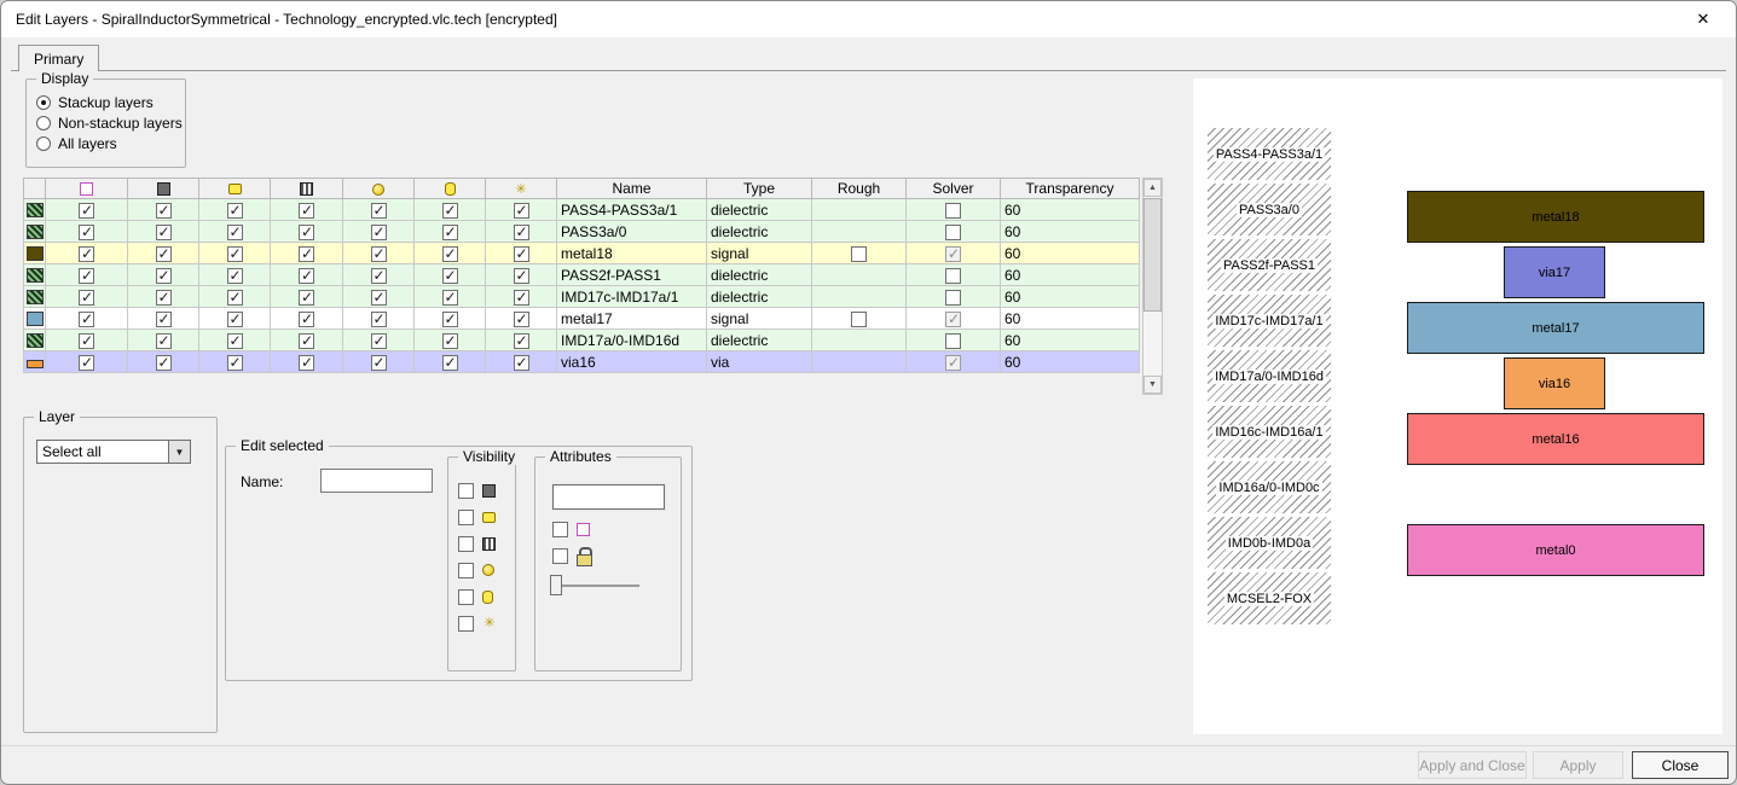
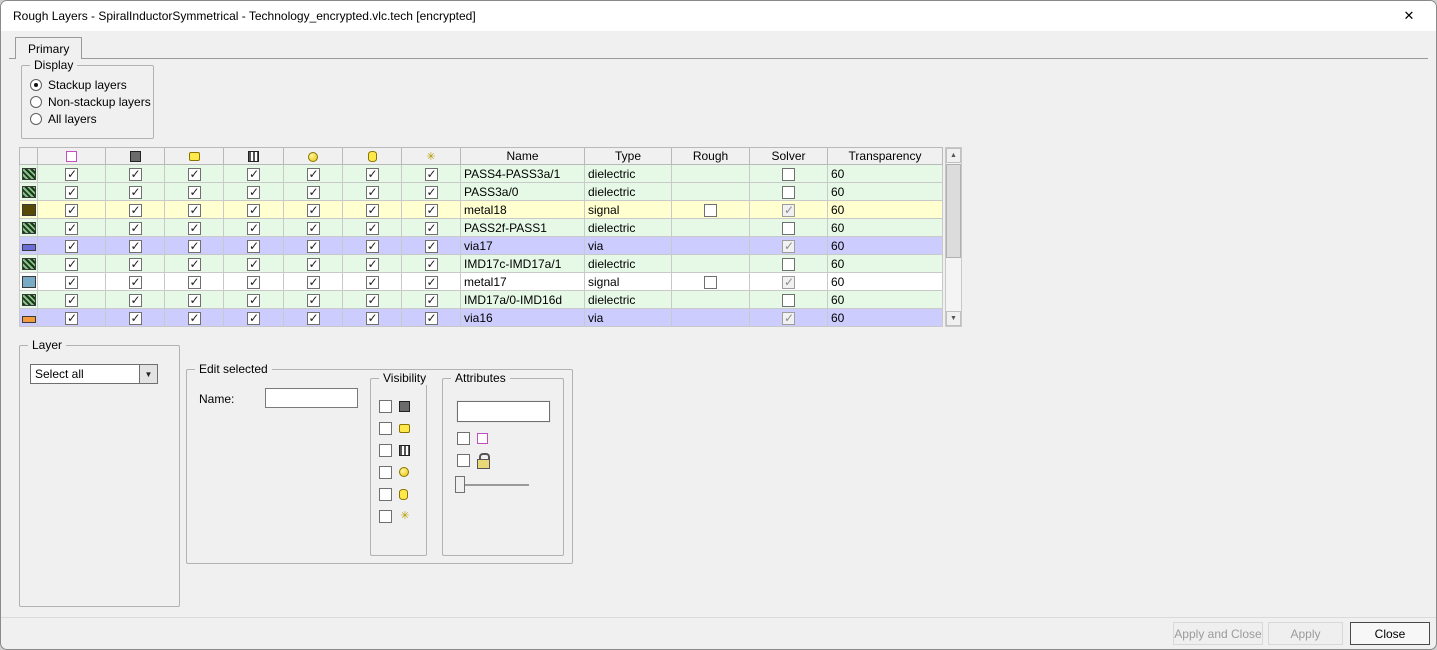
- Edit Layers - SpiralInductorSymmetrical - Technology_encrypted.vlc.tech [encrypted]
+ Rough Layers - SpiralInductorSymmetrical - Technology_encrypted.vlc.tech [encrypted]
  ✕
  Primary
  Display
  Stackup layers
  Non-stackup layers
  All layers
  								Name	Type	Rough	Solver	Transparency
  								PASS4-PASS3a/1	dielectric			60
  								PASS3a/0	dielectric			60
  								metal18	signal			60
  								PASS2f-PASS1	dielectric			60
+ 								via17	via			60
  								IMD17c-IMD17a/1	dielectric			60
  								metal17	signal			60
  								IMD17a/0-IMD16d	dielectric			60
  								via16	via			60
  Layer
  Select all
  Edit selected
  Name:
  Visibility
  Attributes
- PASS4-PASS3a/1
- PASS3a/0
- PASS2f-PASS1
- IMD17c-IMD17a/1
- IMD17a/0-IMD16d
- IMD16c-IMD16a/1
- IMD16a/0-IMD0c
- IMD0b-IMD0a
- MCSEL2-FOX
- metal18
- via17
- metal17
- via16
- metal16
- metal0
  Apply and Close
  Apply
  Close
